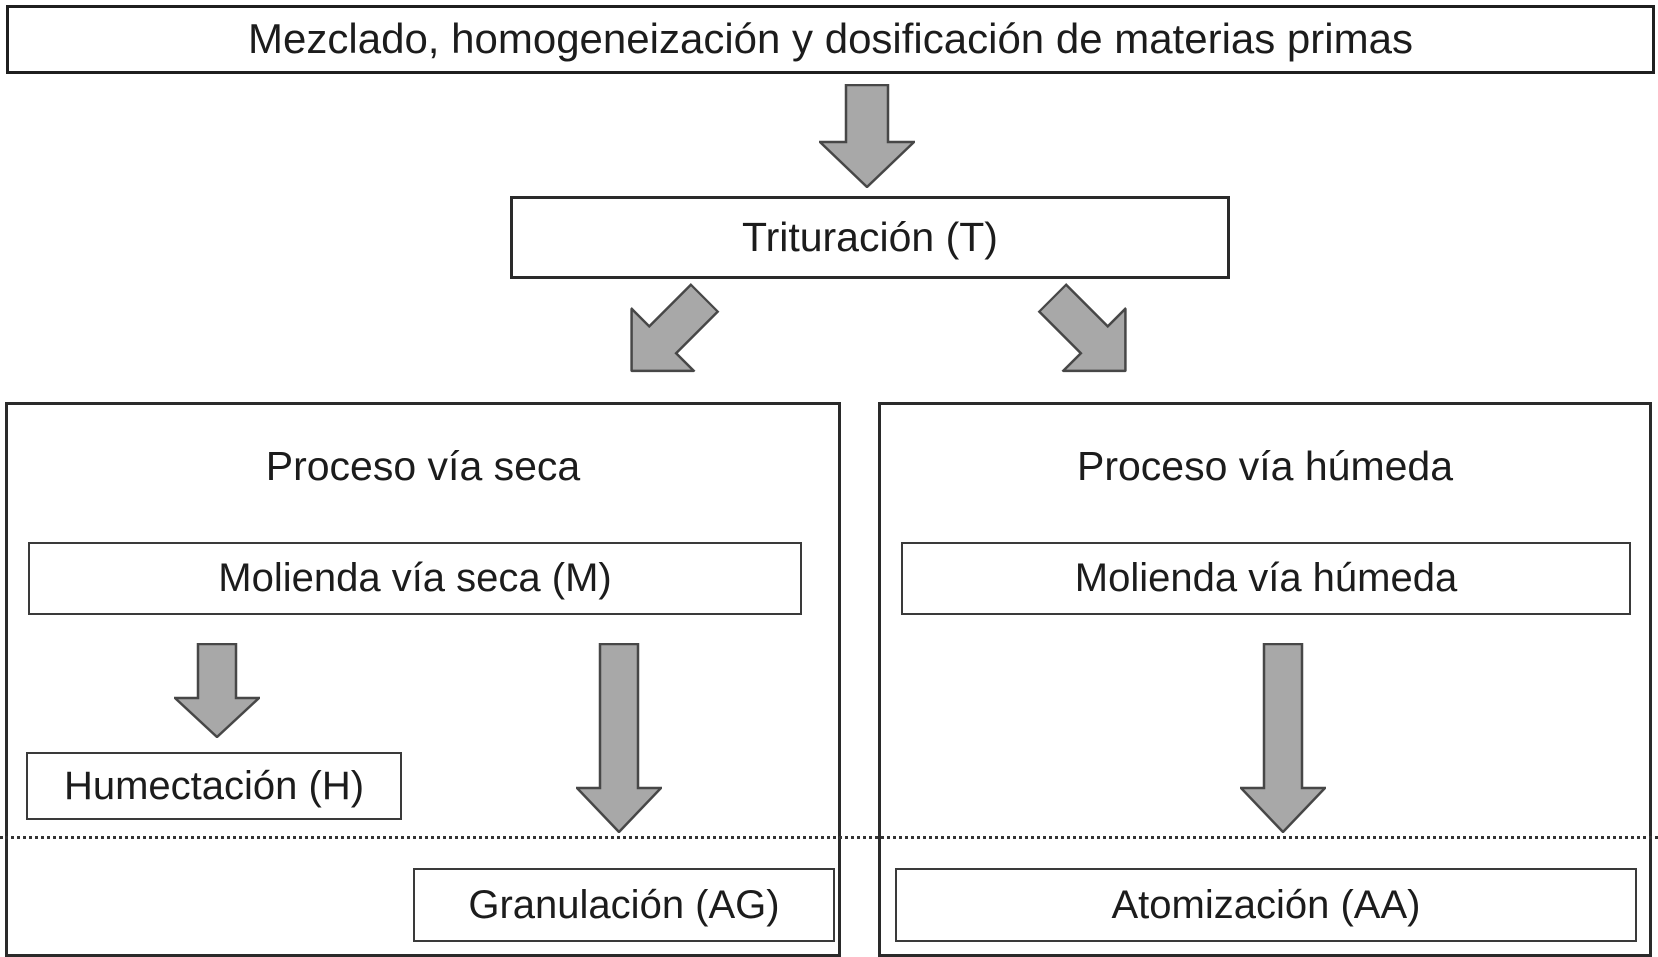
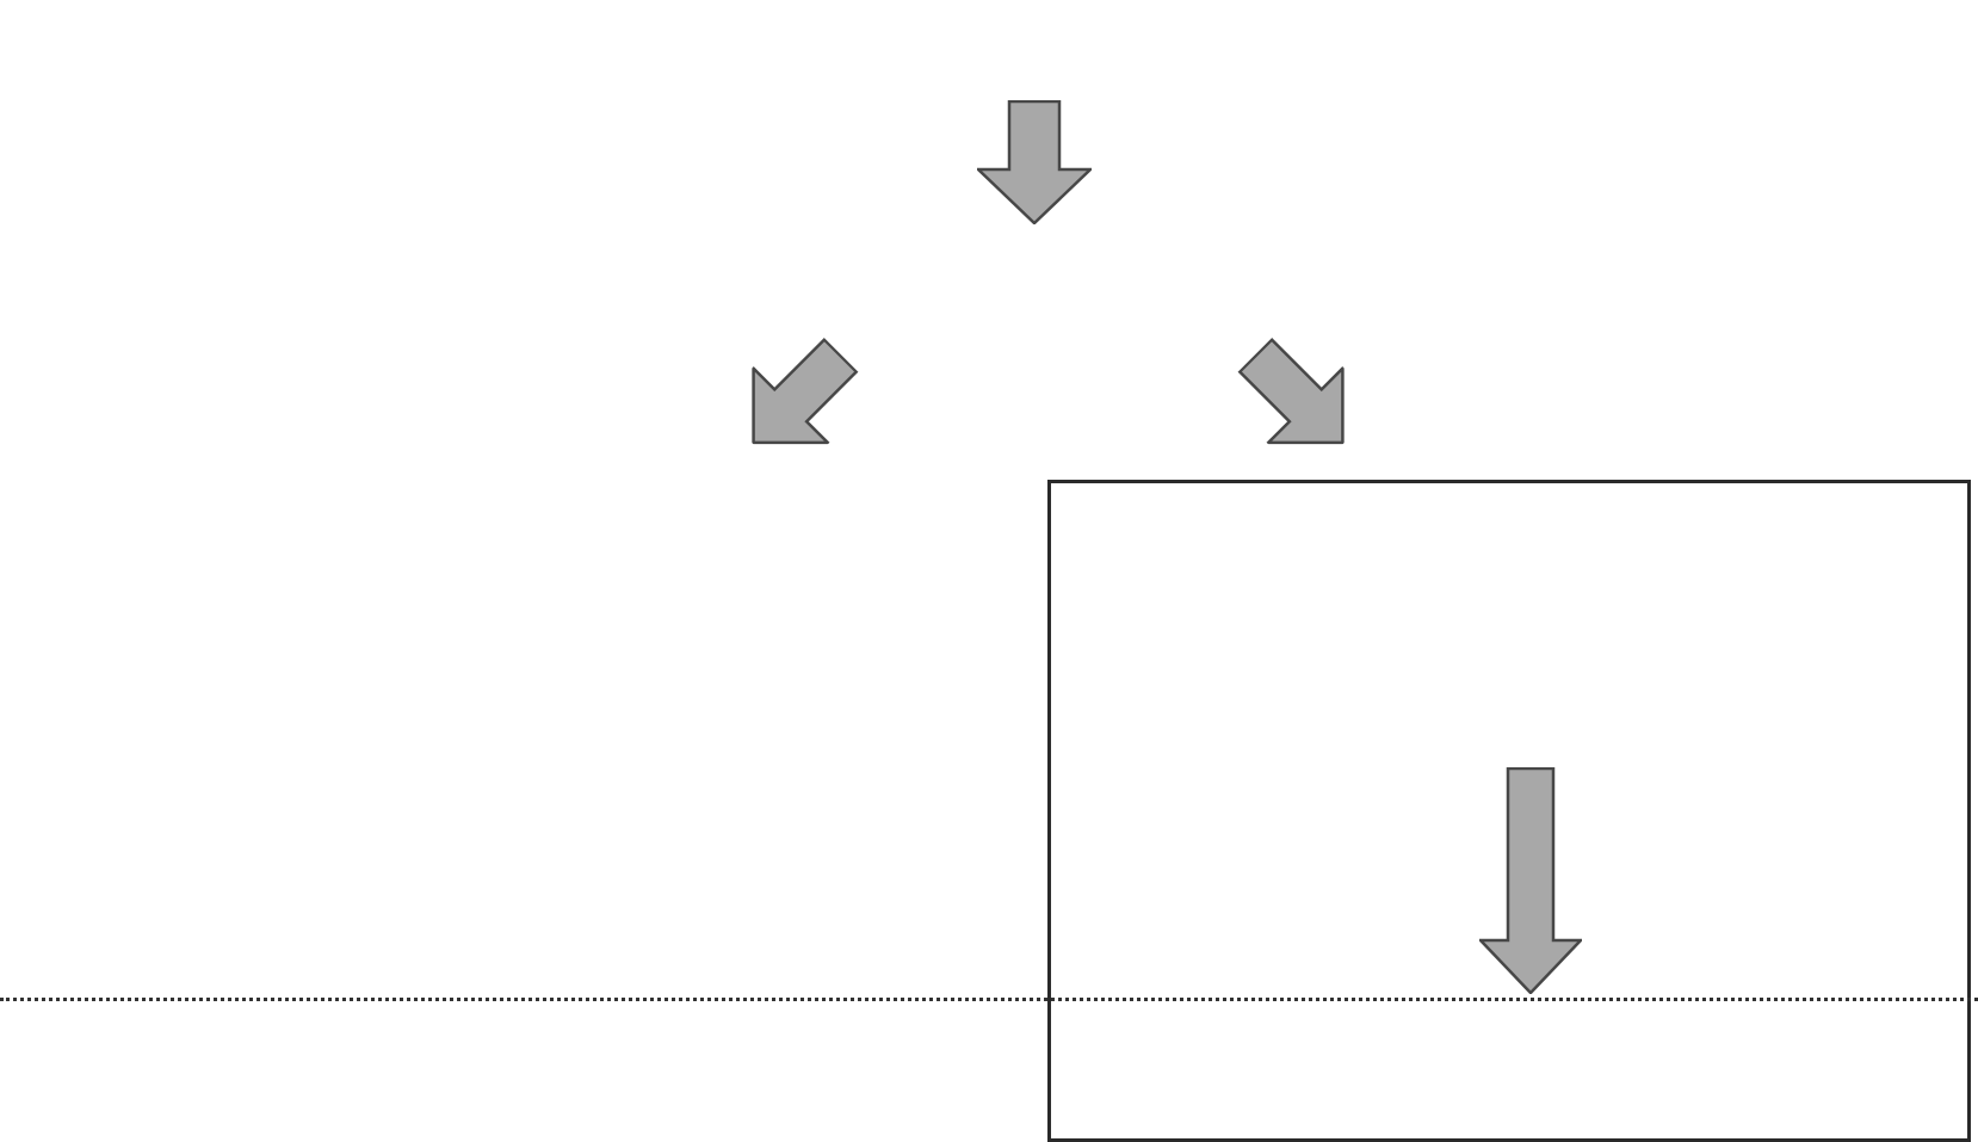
- Mezclado, homogeneización y dosificación de materias primas
- Trituración (T)
- Proceso vía seca
- Molienda vía seca (M)
- Humectación (H)
- Granulación (AG)
- Proceso vía húmeda
- Molienda vía húmeda
- Atomización (AA)
